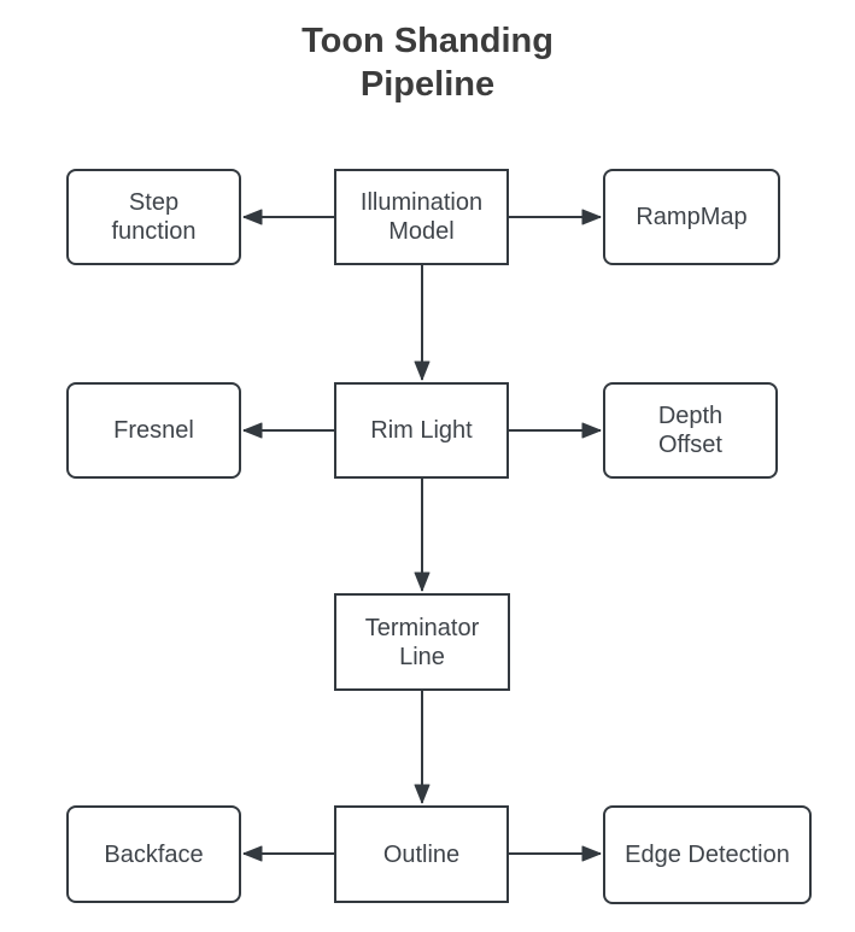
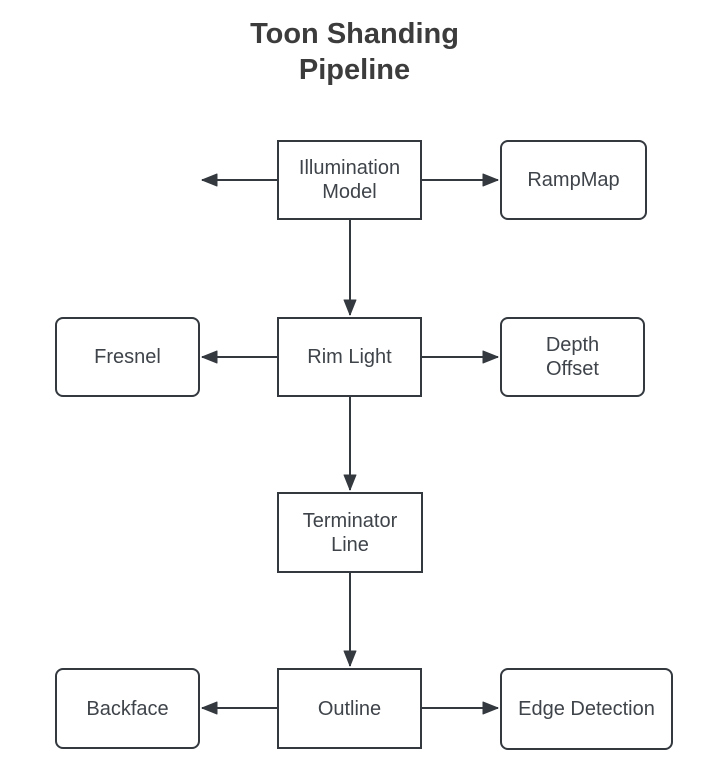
  Toon Shanding
  Pipeline
- Step
- function
  Illumination
  Model
  RampMap
  Fresnel
  Rim Light
  Depth
  Offset
  Terminator
  Line
  Backface
  Outline
  Edge Detection
